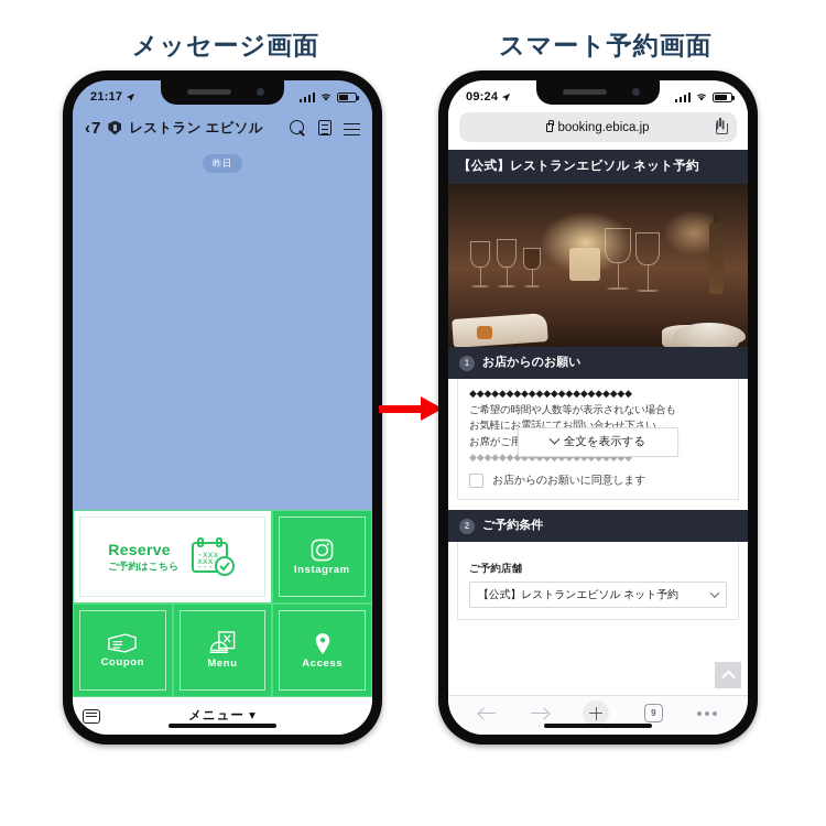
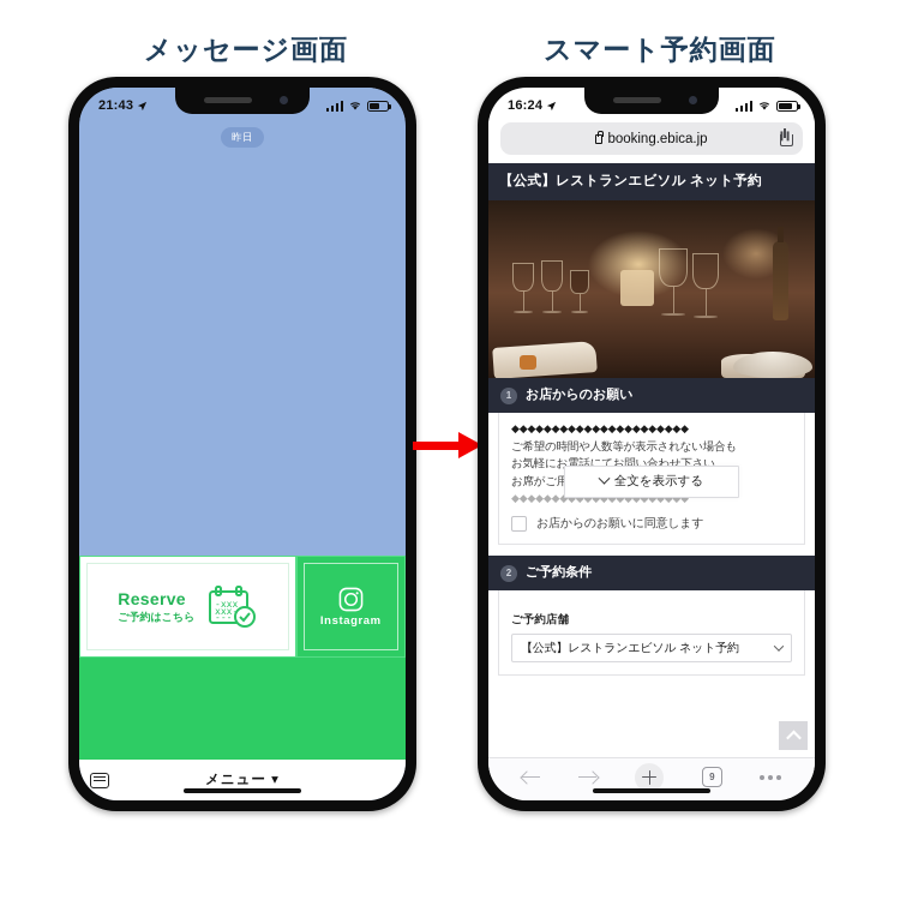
  メッセージ画面
  スマート予約画面
- 21:17
+ 21:43
- ‹
- 7
- レストラン エビソル
  昨日
  Reserve
  ご予約はこちら
  -xxx
  xxx-
  ---
  Instagram
- Coupon
- Menu
- Access
  メニュー ▾
- 09:24
+ 16:24
  booking.ebica.jp
  【公式】レストランエビソル ネット予約
  1
  お店からのお願い
  ◆◆◆◆◆◆◆◆◆◆◆◆◆◆◆◆◆◆◆◆◆◆
  ご希望の時間や人数等が表示されない場合も
  お気軽にお電話にてお問い合わせ下さい。
  お席がご用
  ◆◆◆◆◆◆◆◆◆◆◆◆◆◆◆◆◆◆◆◆◆◆
  全文を表示する
  お店からのお願いに同意します
  2
  ご予約条件
  ご予約店舗
  【公式】レストランエビソル ネット予約
  9
